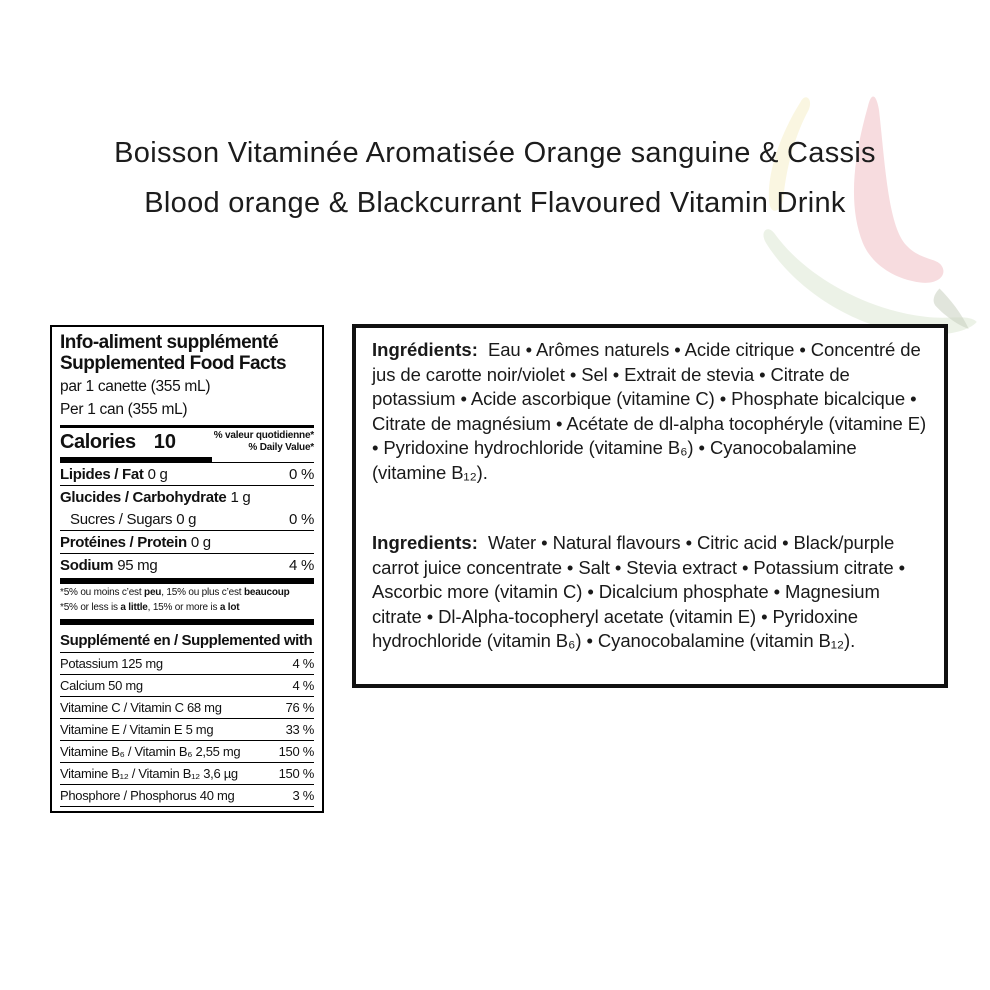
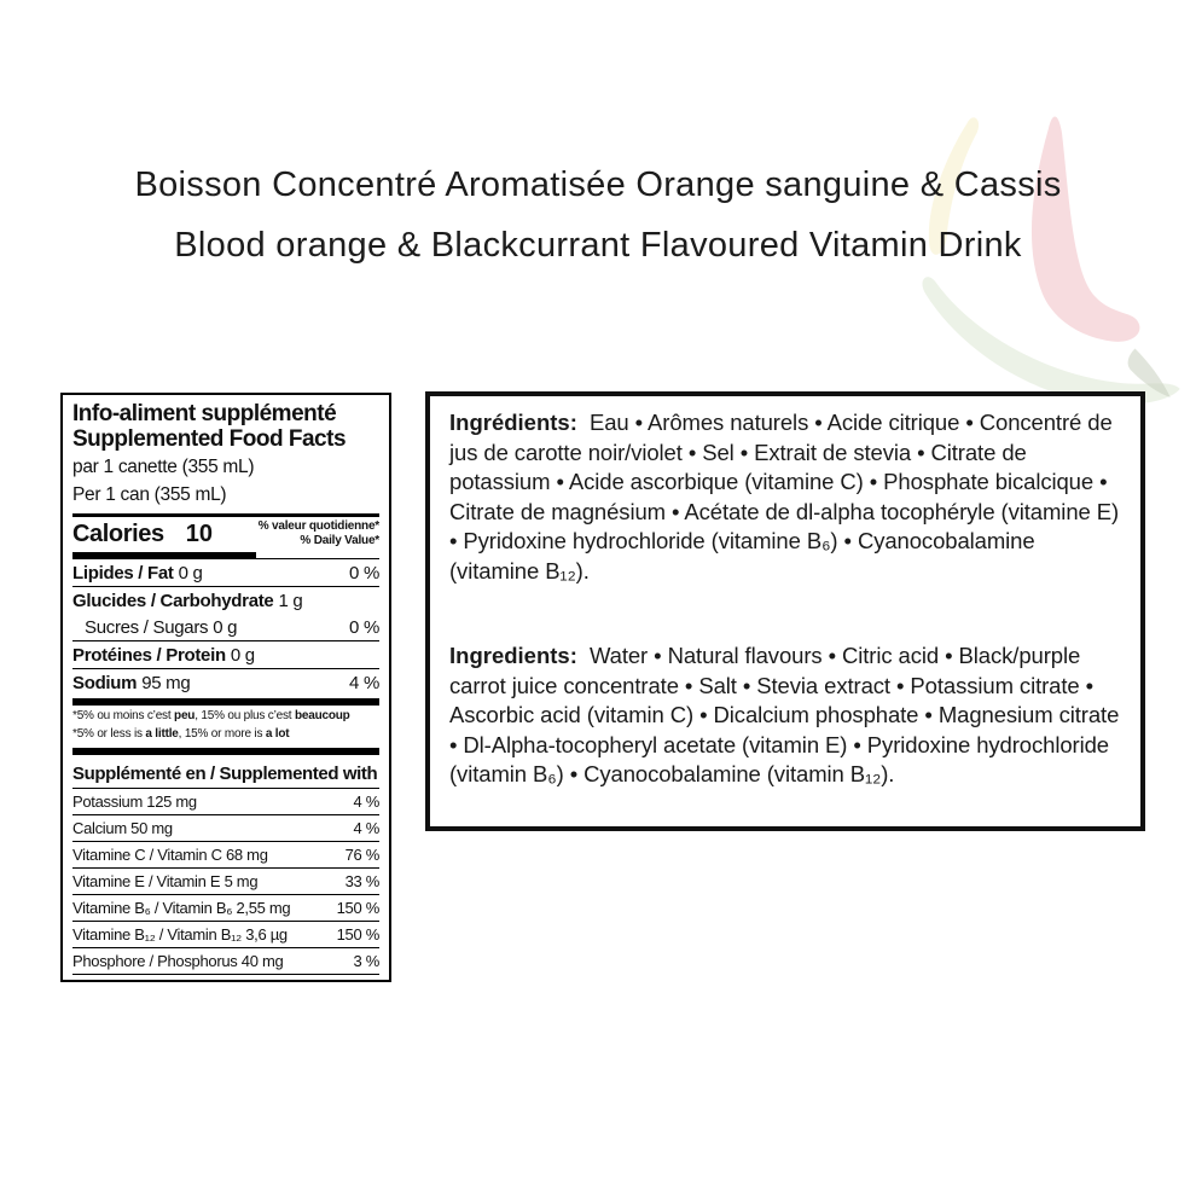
- Boisson Vitaminée Aromatisée Orange sanguine & Cassis
+ Boisson Concentré Aromatisée Orange sanguine & Cassis
  Blood orange & Blackcurrant Flavoured Vitamin Drink
  Info-aliment supplémenté
  Supplemented Food Facts
  par 1 canette (355 mL)
  Per 1 can (355 mL)
  Calories 10
  % valeur quotidienne*
  % Daily Value*
  Lipides / Fat 0 g
  0 %
  Glucides / Carbohydrate 1 g
  Sucres / Sugars 0 g
  0 %
  Protéines / Protein 0 g
  Sodium 95 mg
  4 %
  *5% ou moins c’est peu, 15% ou plus c’est beaucoup
  *5% or less is a little, 15% or more is a lot
  Supplémenté en / Supplemented with
  Potassium 125 mg
  4 %
  Calcium 50 mg
  4 %
  Vitamine C / Vitamin C 68 mg
  76 %
  Vitamine E / Vitamin E 5 mg
  33 %
  Vitamine B₆ / Vitamin B₆ 2,55 mg
  150 %
  Vitamine B₁₂ / Vitamin B₁₂ 3,6 µg
  150 %
  Phosphore / Phosphorus 40 mg
  3 %
  Ingrédients: Eau • Arômes naturels • Acide citrique • Concentré de jus de carotte noir/violet • Sel • Extrait de stevia • Citrate de potassium • Acide ascorbique (vitamine C) • Phosphate bicalcique • Citrate de magnésium • Acétate de dl-alpha tocophéryle (vitamine E) • Pyridoxine hydrochloride (vitamine B₆) • Cyanocobalamine (vitamine B₁₂).
- Ingredients: Water • Natural flavours • Citric acid • Black/purple carrot juice concentrate • Salt • Stevia extract • Potassium citrate • Ascorbic more (vitamin C) • Dicalcium phosphate • Magnesium citrate • Dl-Alpha-tocopheryl acetate (vitamin E) • Pyridoxine hydrochloride (vitamin B₆) • Cyanocobalamine (vitamin B₁₂).
+ Ingredients: Water • Natural flavours • Citric acid • Black/purple carrot juice concentrate • Salt • Stevia extract • Potassium citrate • Ascorbic acid (vitamin C) • Dicalcium phosphate • Magnesium citrate • Dl-Alpha-tocopheryl acetate (vitamin E) • Pyridoxine hydrochloride (vitamin B₆) • Cyanocobalamine (vitamin B₁₂).
